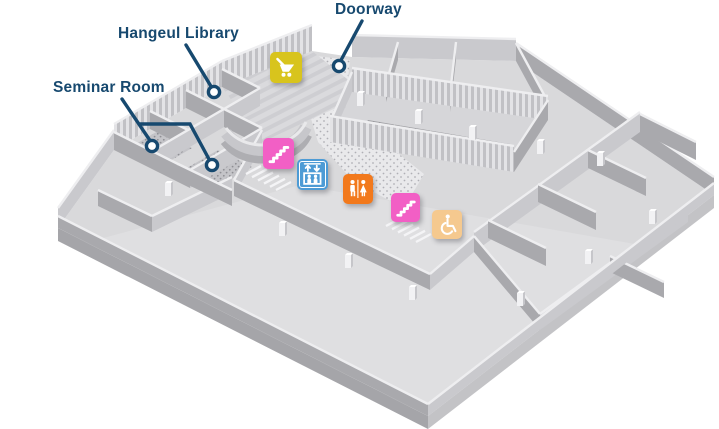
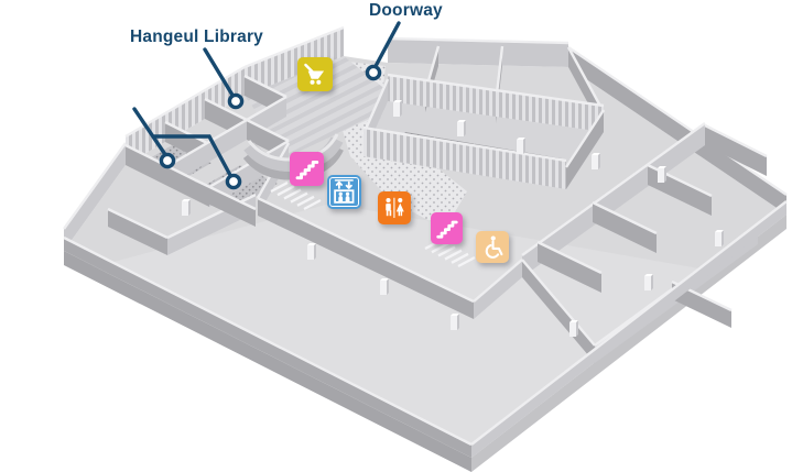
  Doorway
  Hangeul Library
- Seminar Room
